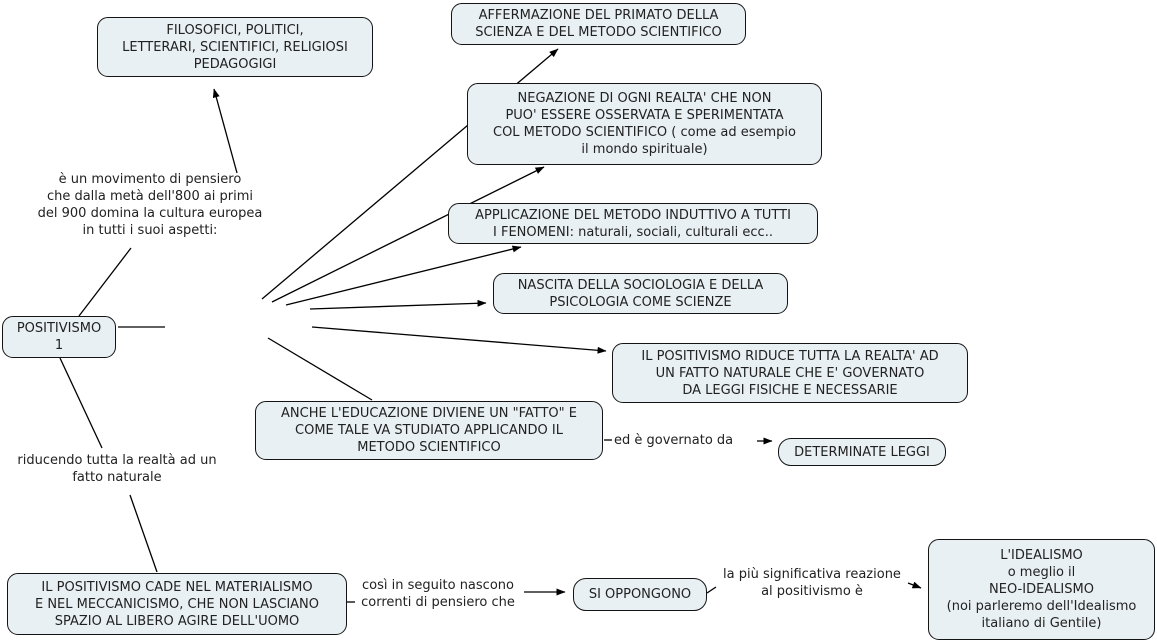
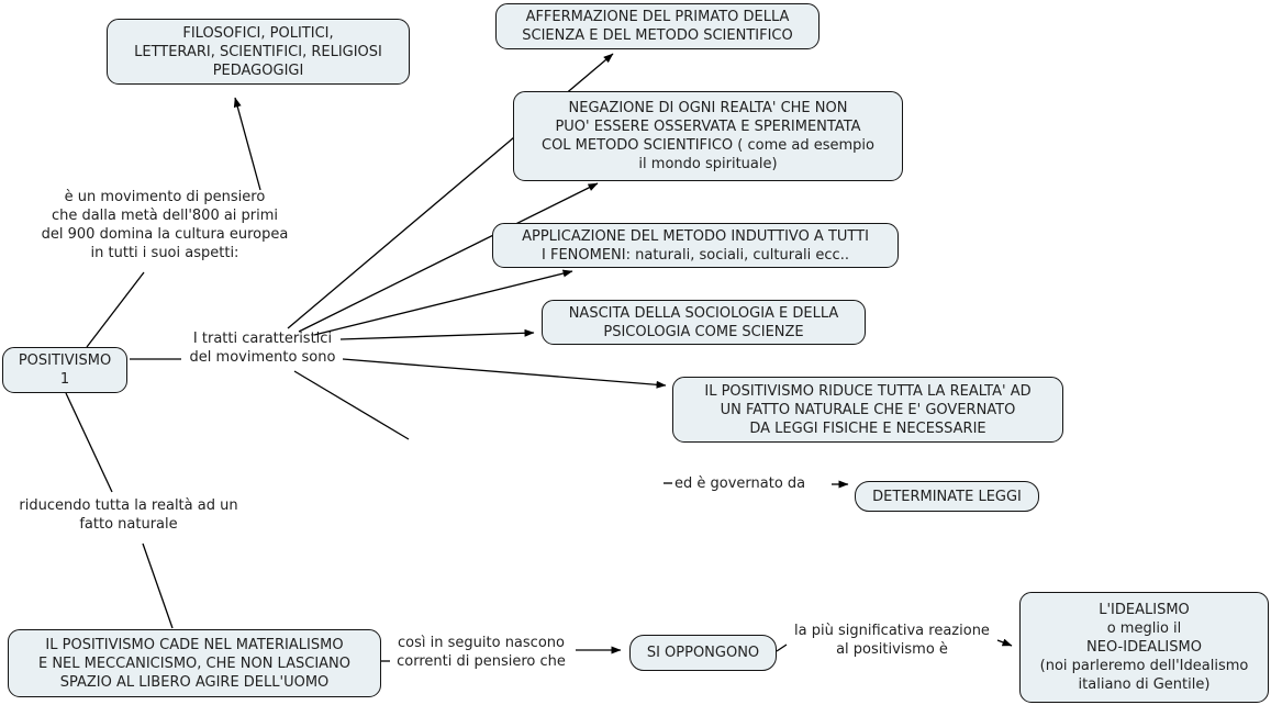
  POSITIVISMO
  1
  FILOSOFICI, POLITICI,
  LETTERARI, SCIENTIFICI, RELIGIOSI
  PEDAGOGIGI
  AFFERMAZIONE DEL PRIMATO DELLA
  SCIENZA E DEL METODO SCIENTIFICO
  NEGAZIONE DI OGNI REALTA' CHE NON
  PUO' ESSERE OSSERVATA E SPERIMENTATA
  COL METODO SCIENTIFICO ( come ad esempio
  il mondo spirituale)
  APPLICAZIONE DEL METODO INDUTTIVO A TUTTI
  I FENOMENI: naturali, sociali, culturali ecc..
  NASCITA DELLA SOCIOLOGIA E DELLA
  PSICOLOGIA COME SCIENZE
  IL POSITIVISMO RIDUCE TUTTA LA REALTA' AD
  UN FATTO NATURALE CHE E' GOVERNATO
  DA LEGGI FISICHE E NECESSARIE
- ANCHE L'EDUCAZIONE DIVIENE UN "FATTO" E
- COME TALE VA STUDIATO APPLICANDO IL
- METODO SCIENTIFICO
  DETERMINATE LEGGI
  IL POSITIVISMO CADE NEL MATERIALISMO
  E NEL MECCANICISMO, CHE NON LASCIANO
  SPAZIO AL LIBERO AGIRE DELL'UOMO
  SI OPPONGONO
  L'IDEALISMO
  o meglio il
  NEO-IDEALISMO
  (noi parleremo dell'Idealismo
  italiano di Gentile)
  è un movimento di pensiero
  che dalla metà dell'800 ai primi
  del 900 domina la cultura europea
  in tutti i suoi aspetti:
+ I tratti caratteristici
+ del movimento sono
  riducendo tutta la realtà ad un
  fatto naturale
  ed è governato da
  così in seguito nascono
  correnti di pensiero che
  la più significativa reazione
  al positivismo è
